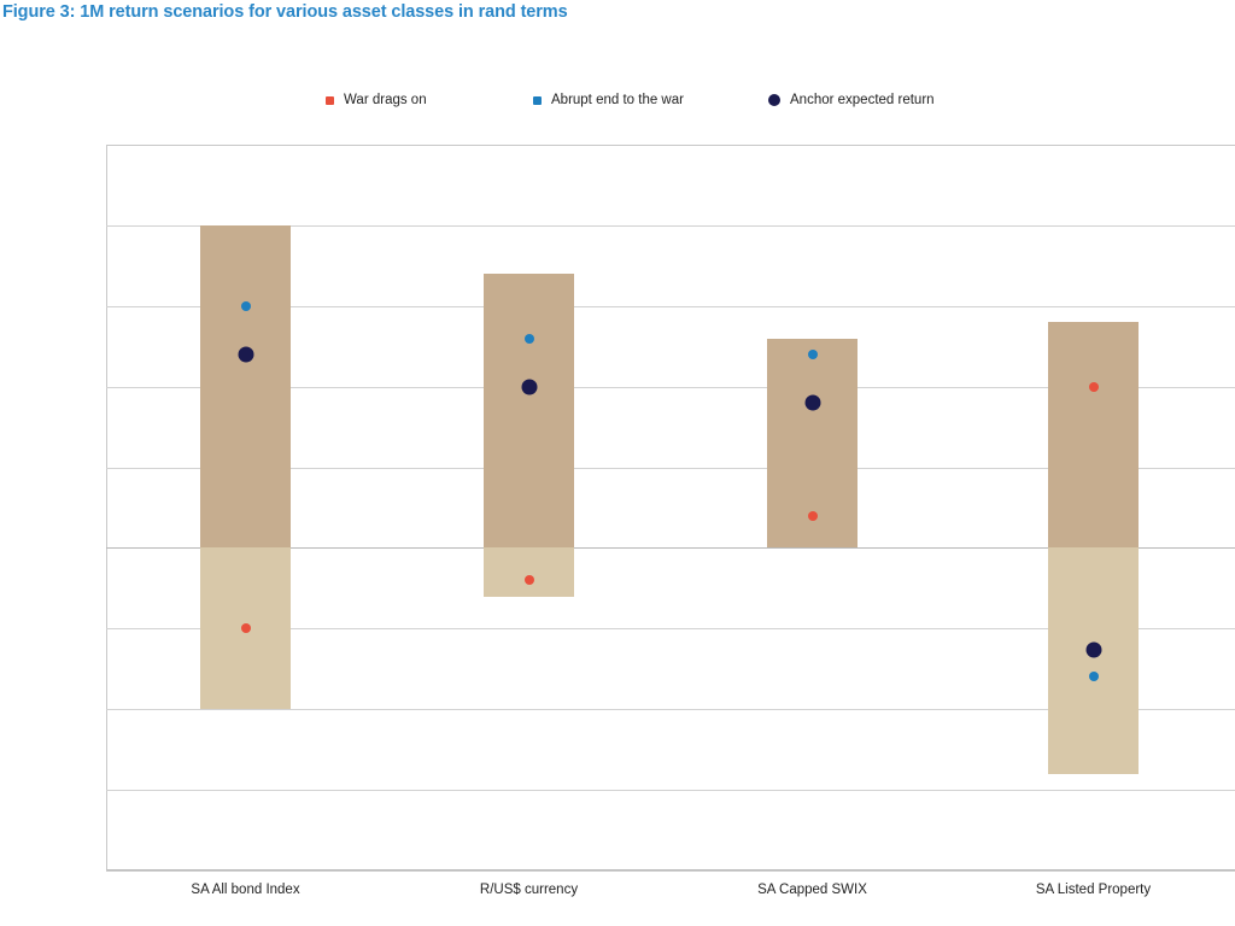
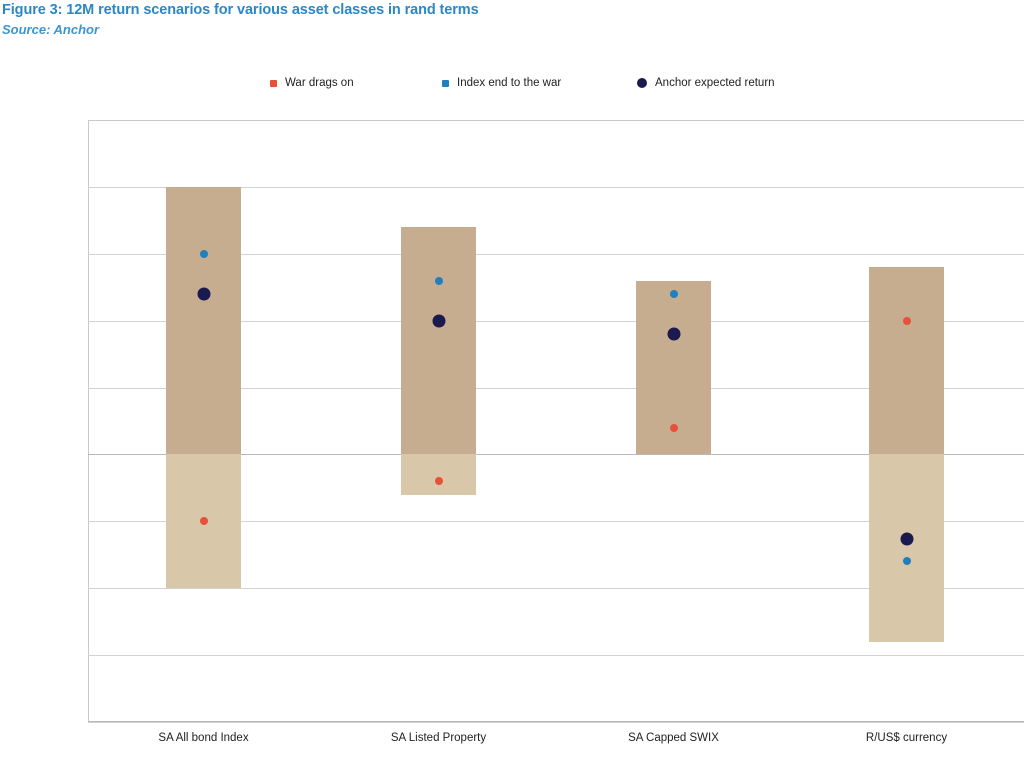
- Figure 3: 1M return scenarios for various asset classes in rand terms
+ Figure 3: 12M return scenarios for various asset classes in rand terms
+ Source: Anchor
  War drags on
- Abrupt end to the war
+ Index end to the war
  Anchor expected return
  SA All bond Index
- R/US$ currency
+ SA Listed Property
  SA Capped SWIX
- SA Listed Property
+ R/US$ currency
